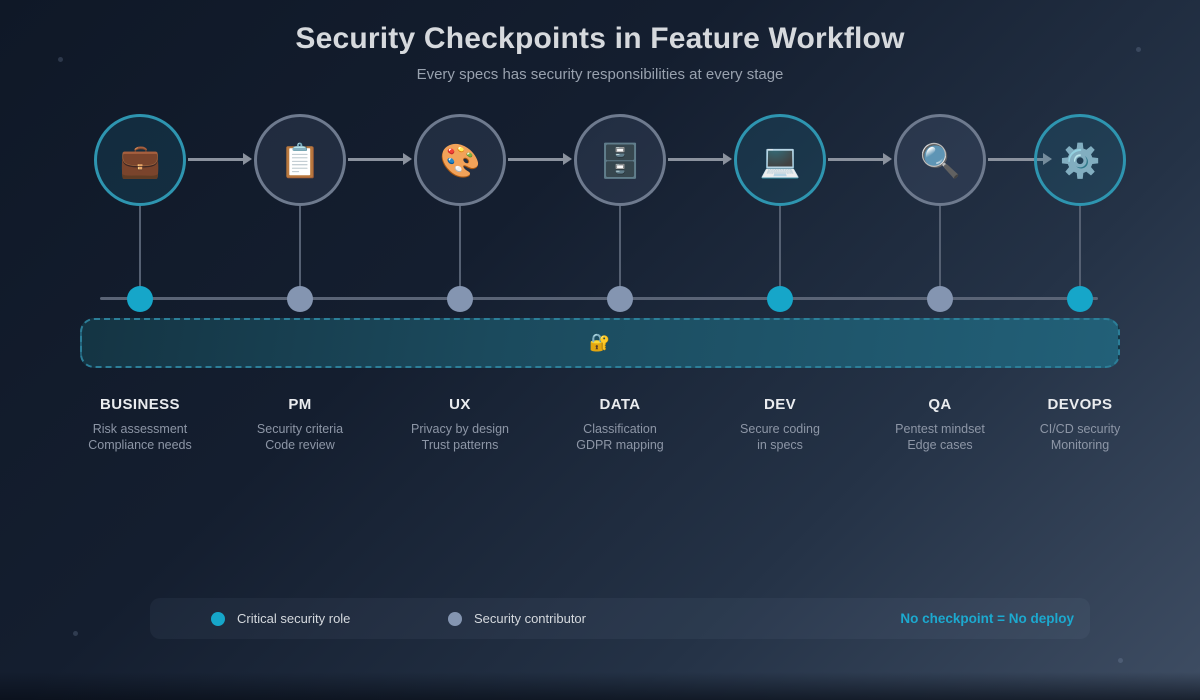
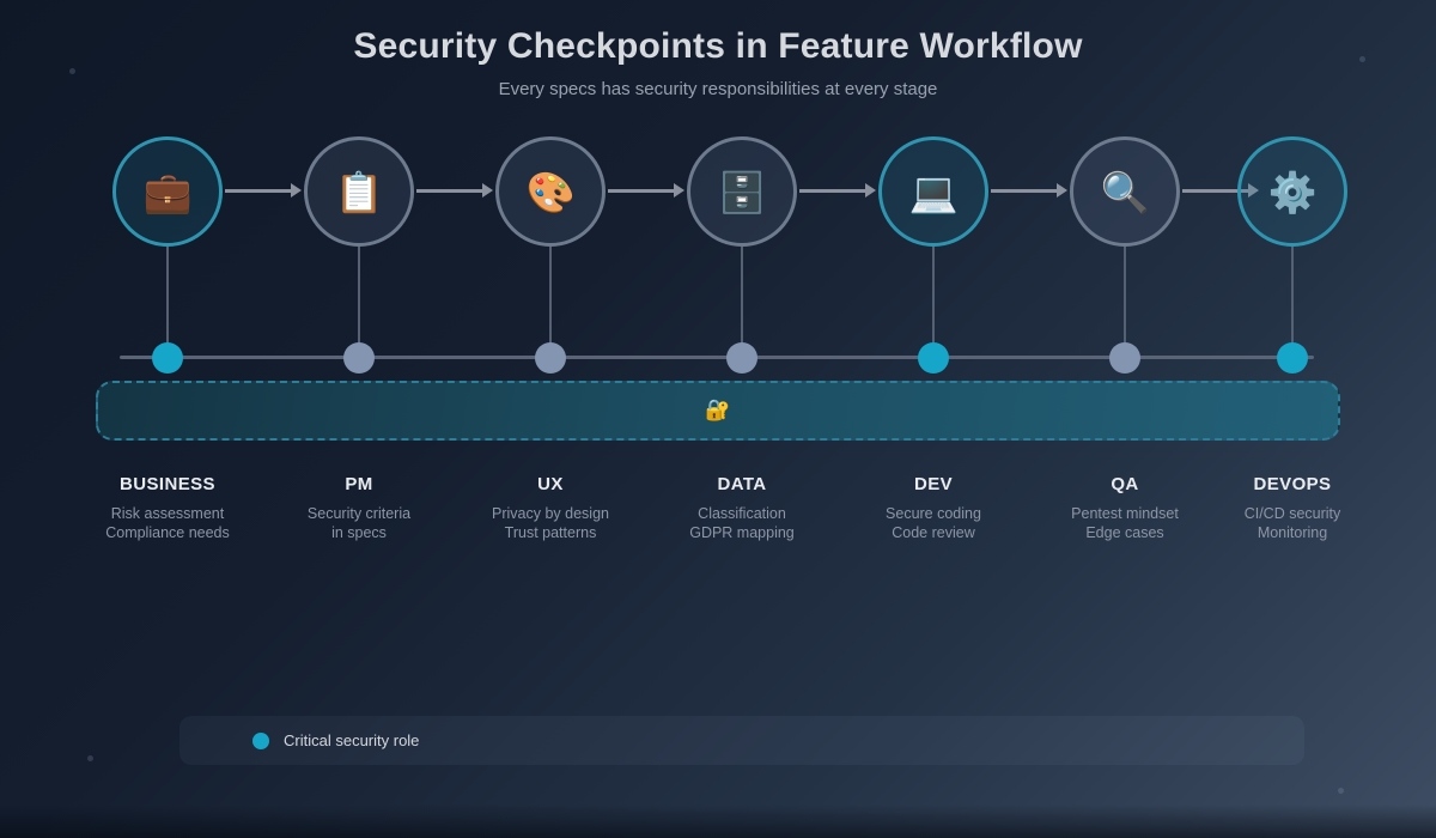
  Security Checkpoints in Feature Workflow
  Every specs has security responsibilities at every stage
  💼
  BUSINESS
  Risk assessment
  Compliance needs
  📋
  PM
  Security criteria
- Code review
+ in specs
  🎨
  UX
  Privacy by design
  Trust patterns
  🗄️
  DATA
  Classification
  GDPR mapping
  💻
  DEV
  Secure coding
- in specs
+ Code review
  🔍
  QA
  Pentest mindset
  Edge cases
  ⚙️
  DEVOPS
  CI/CD security
  Monitoring
  🔐
  Critical security role
- Security contributor
- No checkpoint = No deploy
